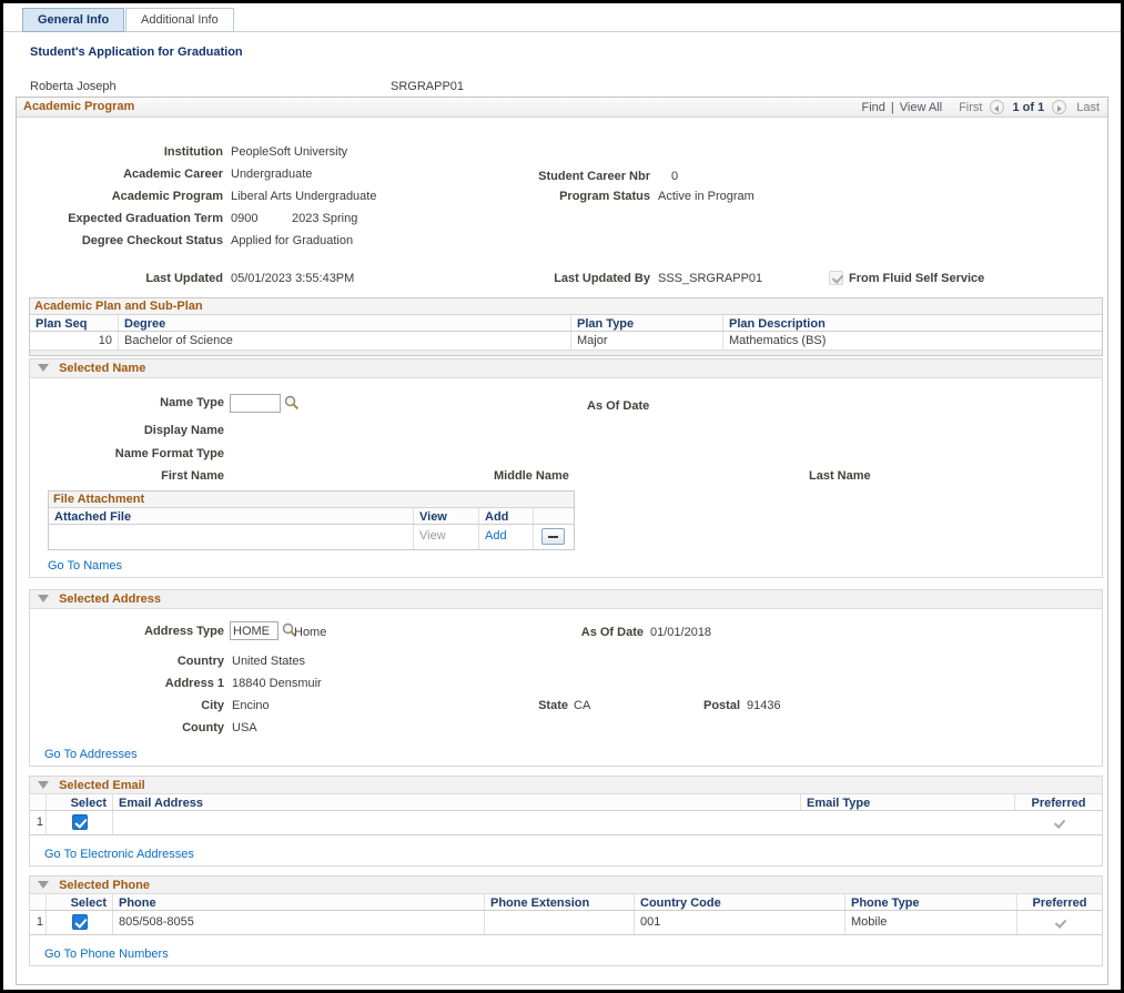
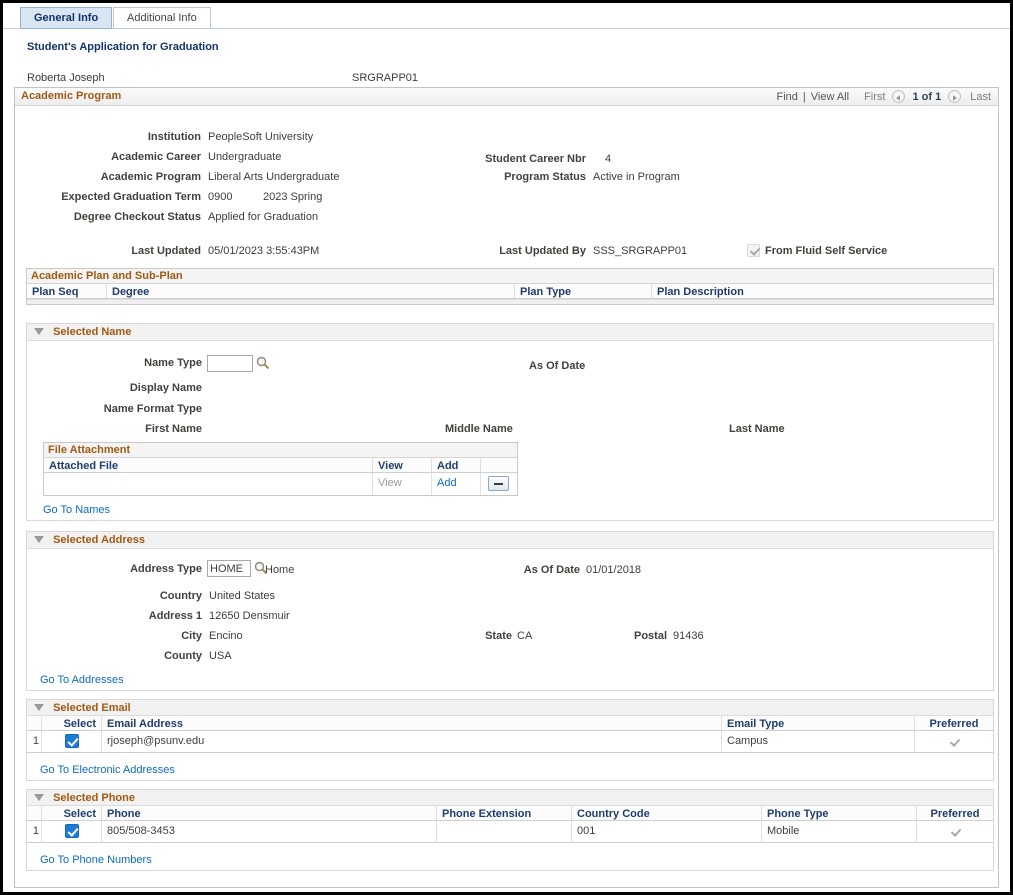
  General Info
  Additional Info
  Student's Application for Graduation
  Roberta Joseph
  SRGRAPP01
  Academic Program
  Find
  |
  View All
  First
  1 of 1
  Last
  Institution
  PeopleSoft University
  Academic Career
  Undergraduate
  Student Career Nbr
- 0
+ 4
  Academic Program
  Liberal Arts Undergraduate
  Program Status
  Active in Program
  Expected Graduation Term
  0900
  2023 Spring
  Degree Checkout Status
  Applied for Graduation
  Last Updated
  05/01/2023 3:55:43PM
  Last Updated By
  SSS_SRGRAPP01
  From Fluid Self Service
  Academic Plan and Sub-Plan
  Plan Seq
  Degree
  Plan Type
  Plan Description
- 10
- Bachelor of Science
- Major
- Mathematics (BS)
  Selected Name
  Name Type
  As Of Date
  Display Name
  Name Format Type
  First Name
  Middle Name
  Last Name
  File Attachment
  Attached File
  View
  Add
  View
  Add
  Go To Names
  Selected Address
  Address Type
  HOME
  Home
  As Of Date
  01/01/2018
  Country
  United States
  Address 1
- 18840 Densmuir
+ 12650 Densmuir
  City
  Encino
  State
  CA
  Postal
  91436
  County
  USA
  Go To Addresses
  Selected Email
  Select
  Email Address
  Email Type
  Preferred
  1
+ rjoseph@psunv.edu
+ Campus
  Go To Electronic Addresses
  Selected Phone
  Select
  Phone
  Phone Extension
  Country Code
  Phone Type
  Preferred
  1
- 805/508-8055
+ 805/508-3453
  001
  Mobile
  Go To Phone Numbers
